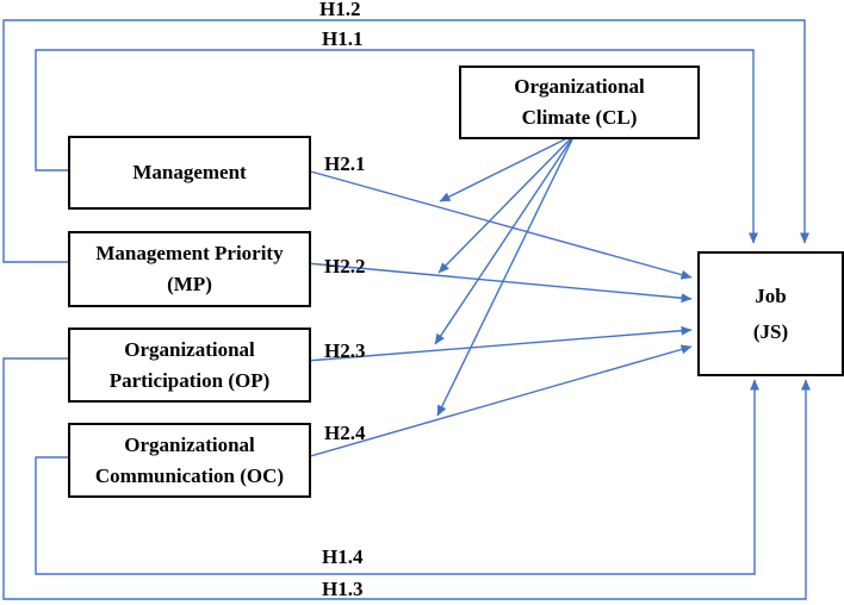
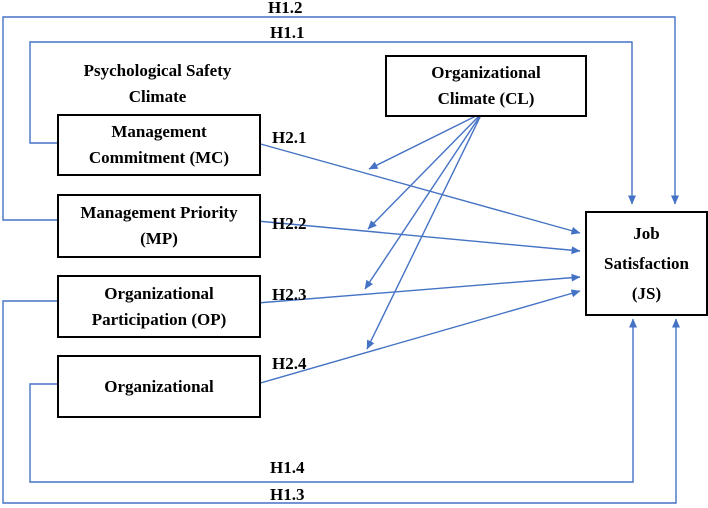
+ Psychological Safety
+ Climate
  Management
+ Commitment (MC)
  Management Priority
  (MP)
  Organizational
  Participation (OP)
  Organizational
- Communication (OC)
  Organizational
  Climate (CL)
  Job
+ Satisfaction
  (JS)
  H1.2
  H1.1
  H2.1
  H2.2
  H2.3
  H2.4
  H1.4
  H1.3
